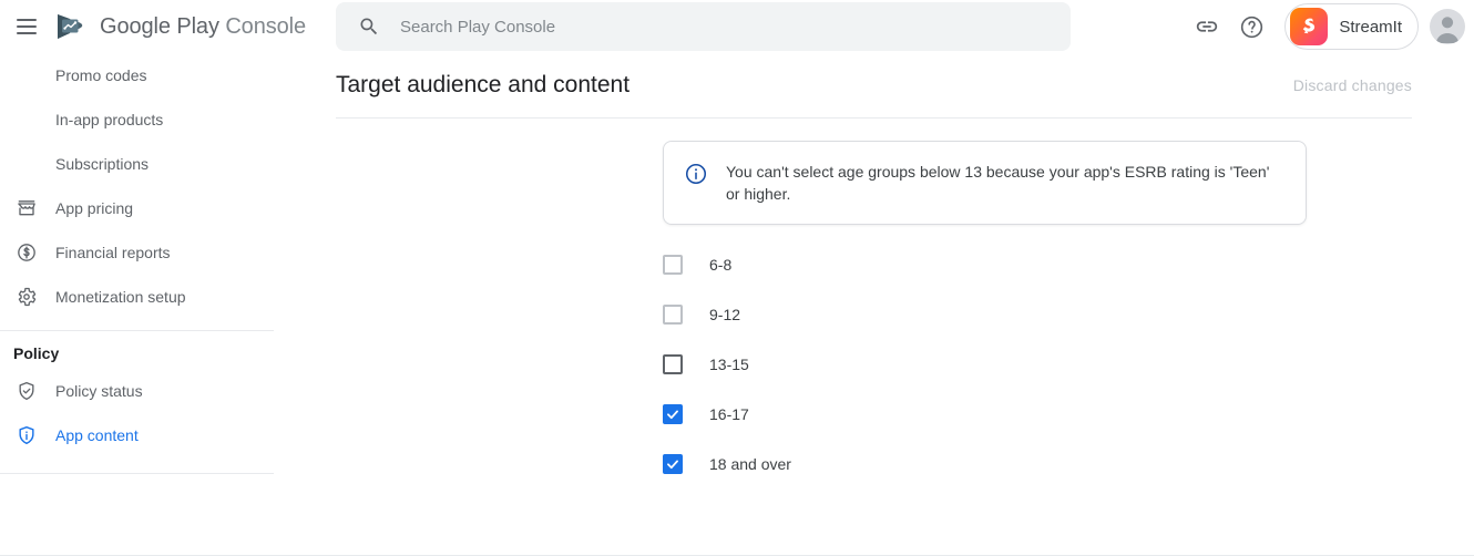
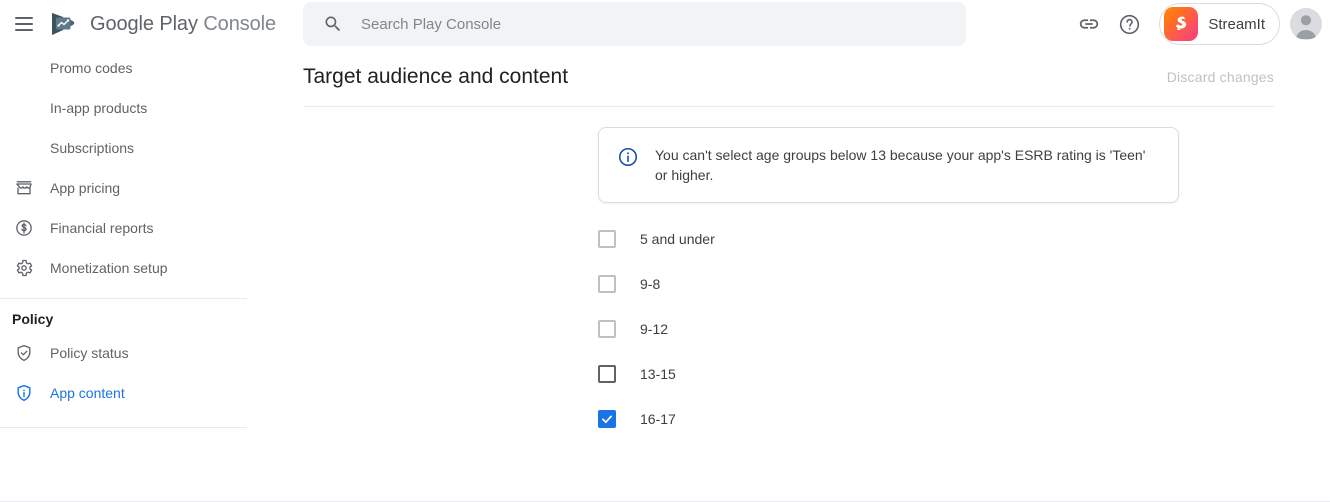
  Google Play Console
  Search Play Console
  StreamIt
  Promo codes
  In-app products
  Subscriptions
  App pricing
  Financial reports
  Monetization setup
  Policy
  Policy status
  App content
  Target audience and content
  Discard changes
  You can't select age groups below 13 because your app's ESRB rating is 'Teen' or higher.
+ 5 and under
- 6-8
+ 9-8
  9-12
  13-15
  16-17
- 18 and over
